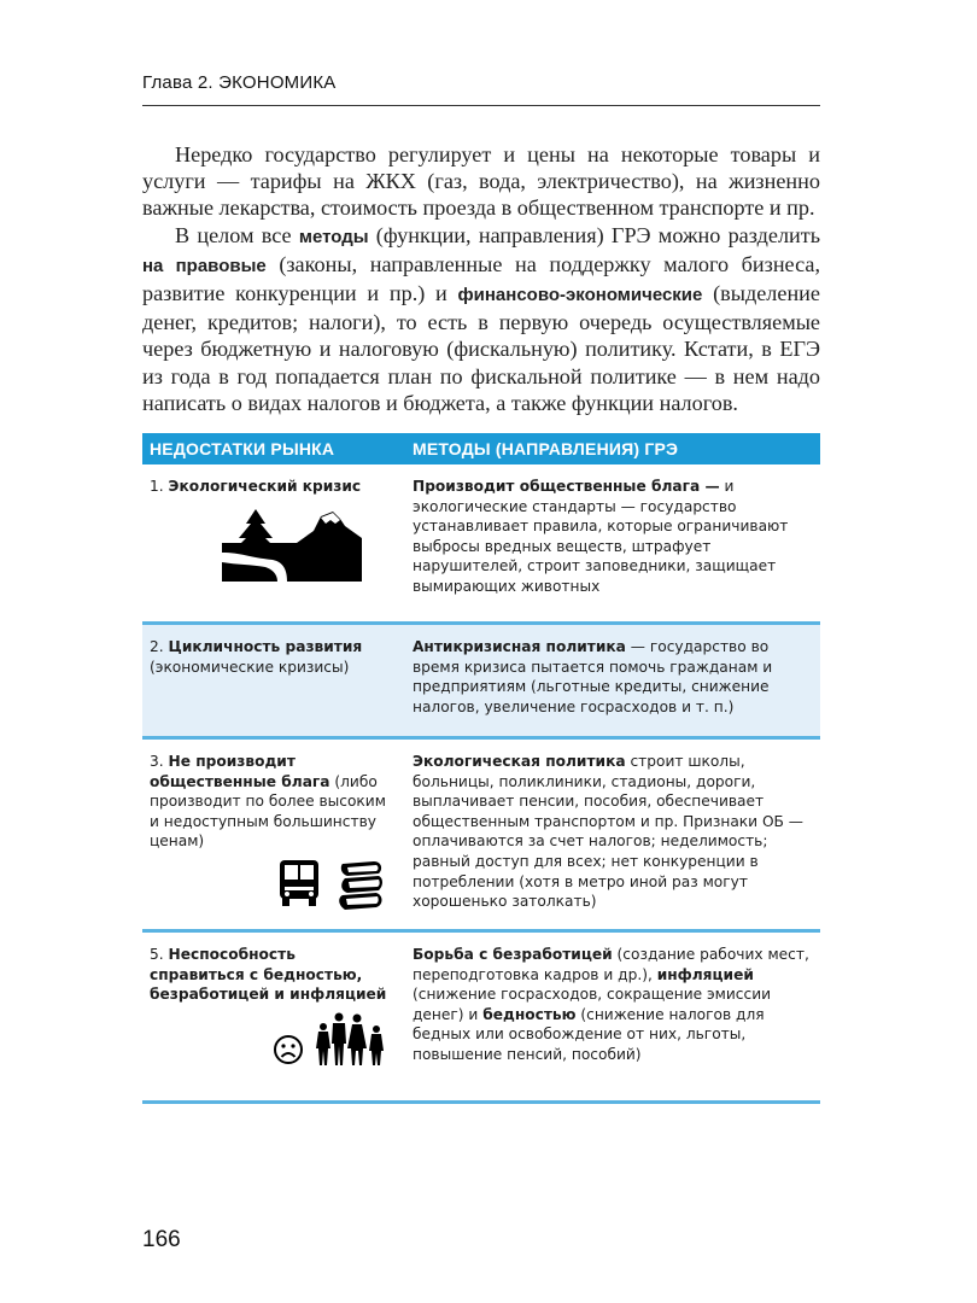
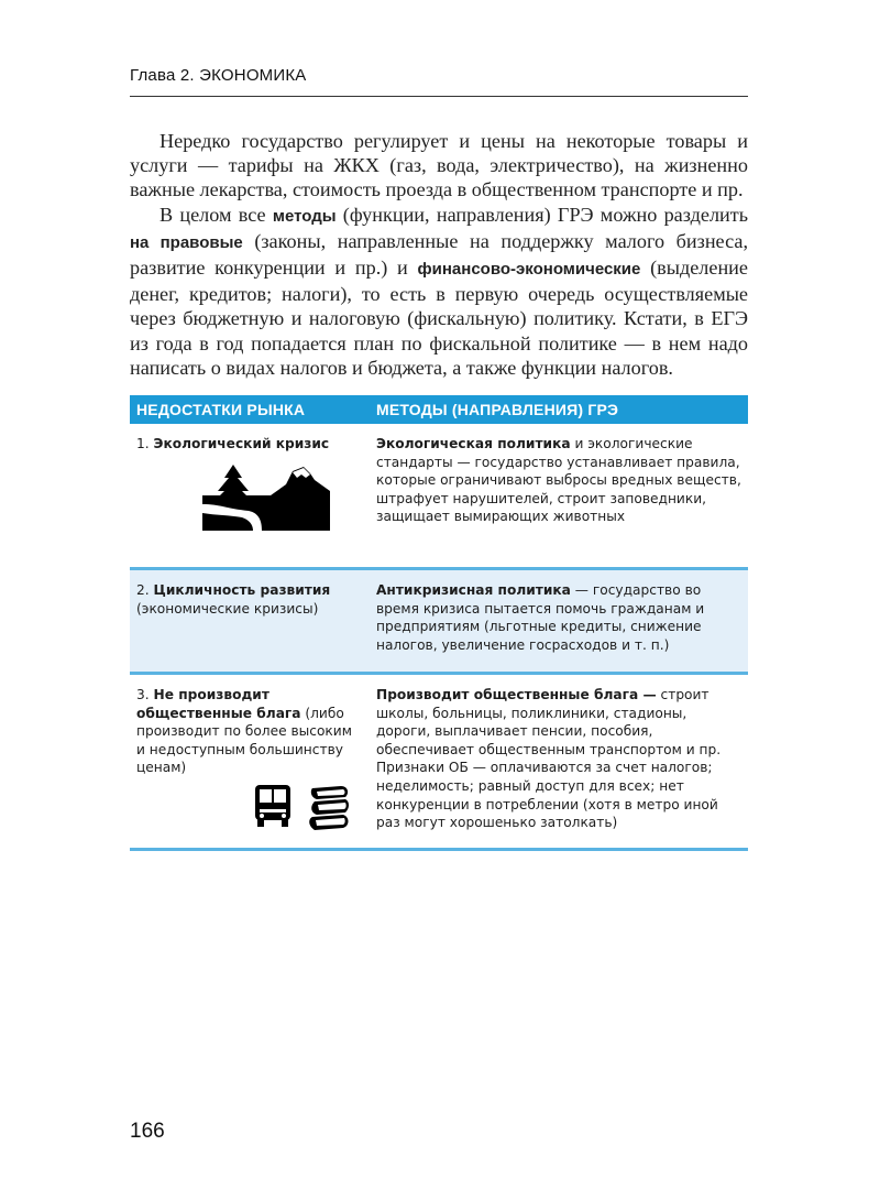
  Глава 2. ЭКОНОМИКА
  Нередко государство регулирует и цены на некоторые товары и услуги — тарифы на ЖКХ (газ, вода, электричество), на жизненно важные лекарства, стоимость проезда в общественном транспорте и пр.
  В целом все методы (функции, направления) ГРЭ можно разделить на правовые (законы, направленные на поддержку малого бизнеса, развитие конкуренции и пр.) и финансово-экономические (выделение денег, кредитов; налоги), то есть в первую очередь осуществляемые через бюджетную и налоговую (фискальную) политику. Кстати, в ЕГЭ из года в год попадается план по фискальной политике — в нем надо написать о видах налогов и бюджета, а также функции налогов.
  НЕДОСТАТКИ РЫНКА	МЕТОДЫ (НАПРАВЛЕНИЯ) ГРЭ
- 1. Экологический кризис	Производит общественные блага — и экологические стандарты — государство устанавливает правила, которые ограничивают выбросы вредных веществ, штрафует нарушителей, строит заповедники, защищает вымирающих животных
+ 1. Экологический кризис	Экологическая политика и экологические стандарты — государство устанавливает правила, которые ограничивают выбросы вредных веществ, штрафует нарушителей, строит заповедники, защищает вымирающих животных
  2. Цикличность развития (экономические кризисы)	Антикризисная политика — государство во время кризиса пытается помочь гражданам и предприятиям (льготные кредиты, снижение налогов, увеличение госрасходов и т. п.)
- 3. Не производит общественные блага (либо производит по более высоким и недоступным большинству ценам)	Экологическая политика строит школы, больницы, поликлиники, стадионы, дороги, выплачивает пенсии, пособия, обеспечивает общественным транспортом и пр. Признаки ОБ — оплачиваются за счет налогов; неделимость; равный доступ для всех; нет конкуренции в потреблении (хотя в метро иной раз могут хорошенько затолкать)
+ 3. Не производит общественные блага (либо производит по более высоким и недоступным большинству ценам)	Производит общественные блага — строит школы, больницы, поликлиники, стадионы, дороги, выплачивает пенсии, пособия, обеспечивает общественным транспортом и пр. Признаки ОБ — оплачиваются за счет налогов; неделимость; равный доступ для всех; нет конкуренции в потреблении (хотя в метро иной раз могут хорошенько затолкать)
- 5. Неспособность справиться с бедностью, безработицей и инфляцией	Борьба с безработицей (создание рабочих мест, переподготовка кадров и др.), инфляцией (снижение госрасходов, сокращение эмиссии денег) и бедностью (снижение налогов для бедных или освобождение от них, льготы, повышение пенсий, пособий)
  166
